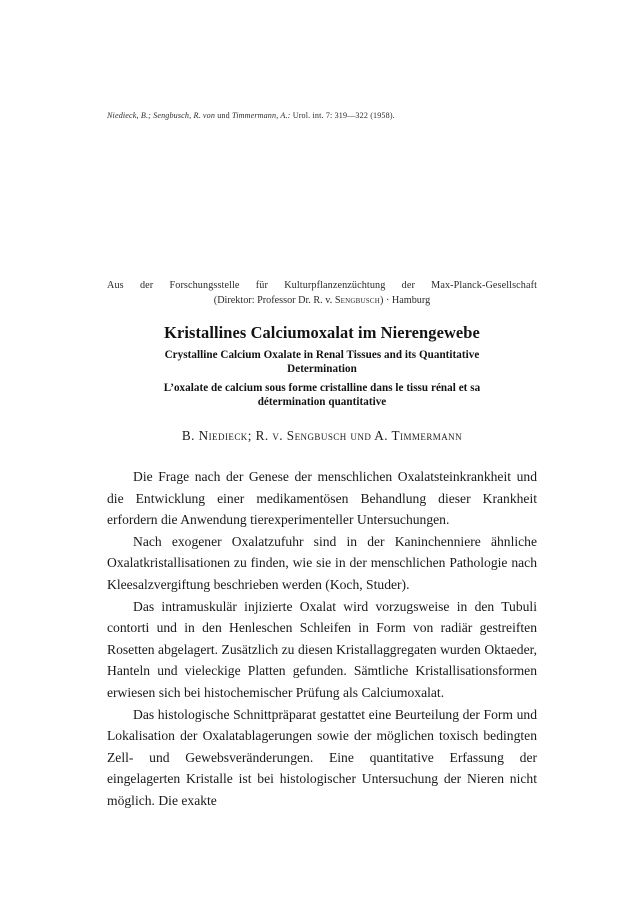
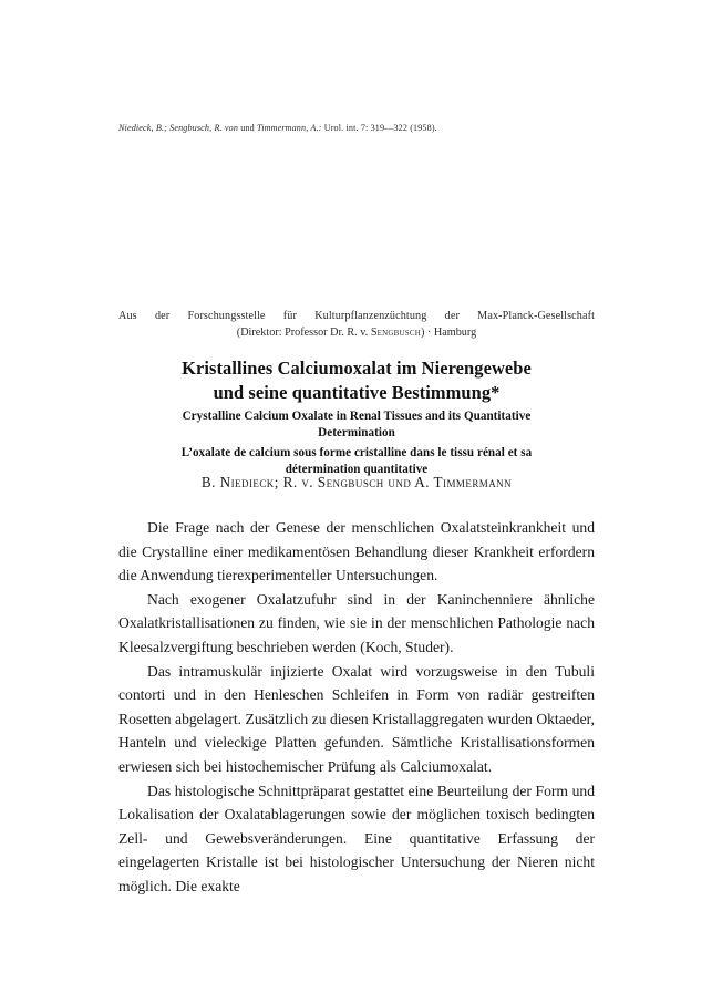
  Niedieck, B.; Sengbusch, R. von und Timmermann, A.: Urol. int. 7: 319—322 (1958).
  Aus der Forschungsstelle für Kulturpflanzenzüchtung der Max-Planck-Gesellschaft
  (Direktor: Professor Dr. R. v. Sengbusch) · Hamburg
  Kristallines Calciumoxalat im Nierengewebe
+ und seine quantitative Bestimmung*
  Crystalline Calcium Oxalate in Renal Tissues and its Quantitative
  Determination
  L’oxalate de calcium sous forme cristalline dans le tissu rénal et sa
  détermination quantitative
  B. Niedieck; R. v. Sengbusch und A. Timmermann
- Die Frage nach der Genese der menschlichen Oxalatsteinkrankheit und die Entwicklung einer medikamentösen Behandlung dieser Krankheit erfordern die Anwendung tierexperimenteller Untersuchungen.
+ Die Frage nach der Genese der menschlichen Oxalatsteinkrankheit und die Crystalline einer medikamentösen Behandlung dieser Krankheit erfordern die Anwendung tierexperimenteller Untersuchungen.
  Nach exogener Oxalatzufuhr sind in der Kaninchenniere ähnliche Oxalatkristallisationen zu finden, wie sie in der menschlichen Pathologie nach Kleesalzvergiftung beschrieben werden (Koch, Studer).
  Das intramuskulär injizierte Oxalat wird vorzugsweise in den Tubuli contorti und in den Henleschen Schleifen in Form von radiär gestreiften Rosetten abgelagert. Zusätzlich zu diesen Kristallaggregaten wurden Oktaeder, Hanteln und vieleckige Platten gefunden. Sämtliche Kristallisationsformen erwiesen sich bei histochemischer Prüfung als Calciumoxalat.
  Das histologische Schnittpräparat gestattet eine Beurteilung der Form und Lokalisation der Oxalatablagerungen sowie der möglichen toxisch bedingten Zell- und Gewebsveränderungen. Eine quantitative Erfassung der eingelagerten Kristalle ist bei histologischer Untersuchung der Nieren nicht möglich. Die exakte
